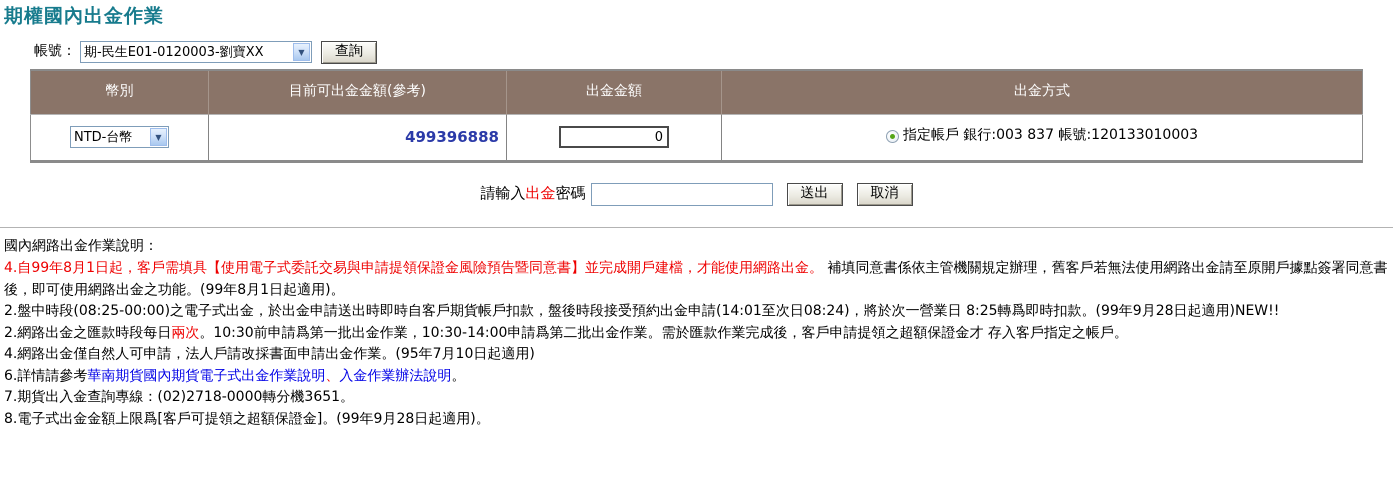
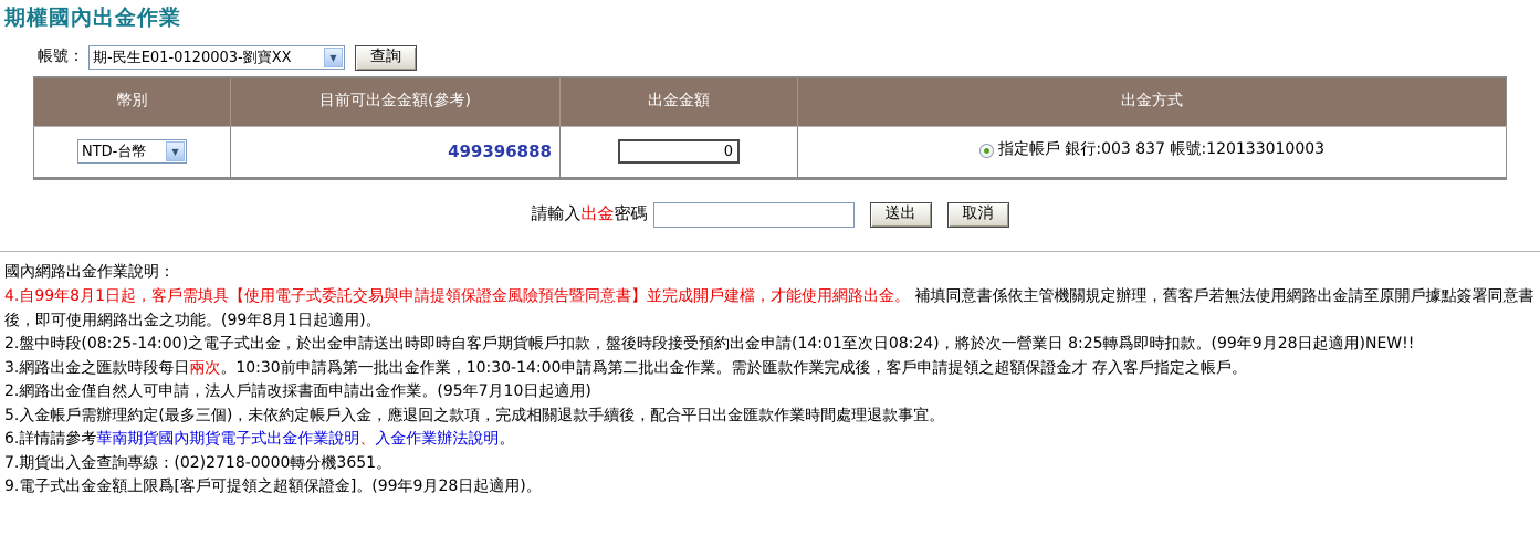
  期權國內出金作業
  帳號：
  期-民生E01-0120003-劉寶XX
  ▼
  查詢
  幣別	目前可出金金額(參考)	出金金額	出金方式
  NTD-台幣 ▼	499396888	0	指定帳戶 銀行:003 837 帳號:120133010003
  請輸入出金密碼
  送出
  取消
  國內網路出金作業說明：
  4.自99年8月1日起，客戶需填具【使用電子式委託交易與申請提領保證金風險預告暨同意書】並完成開戶建檔，才能使用網路出金。 補填同意書係依主管機關規定辦理，舊客戶若無法使用網路出金請至原開戶據點簽署同意書後，即可使用網路出金之功能。(99年8月1日起適用)。
- 2.盤中時段(08:25-00:00)之電子式出金，於出金申請送出時即時自客戶期貨帳戶扣款，盤後時段接受預約出金申請(14:01至次日08:24)，將於次一營業日 8:25轉爲即時扣款。(99年9月28日起適用)NEW!!
+ 2.盤中時段(08:25-14:00)之電子式出金，於出金申請送出時即時自客戶期貨帳戶扣款，盤後時段接受預約出金申請(14:01至次日08:24)，將於次一營業日 8:25轉爲即時扣款。(99年9月28日起適用)NEW!!
- 2.網路出金之匯款時段每日兩次。10:30前申請爲第一批出金作業，10:30-14:00申請爲第二批出金作業。需於匯款作業完成後，客戶申請提領之超額保證金才 存入客戶指定之帳戶。
+ 3.網路出金之匯款時段每日兩次。10:30前申請爲第一批出金作業，10:30-14:00申請爲第二批出金作業。需於匯款作業完成後，客戶申請提領之超額保證金才 存入客戶指定之帳戶。
- 4.網路出金僅自然人可申請，法人戶請改採書面申請出金作業。(95年7月10日起適用)
+ 2.網路出金僅自然人可申請，法人戶請改採書面申請出金作業。(95年7月10日起適用)
+ 5.入金帳戶需辦理約定(最多三個)，未依約定帳戶入金，應退回之款項，完成相關退款手續後，配合平日出金匯款作業時間處理退款事宜。
  6.詳情請參考華南期貨國內期貨電子式出金作業說明、入金作業辦法說明。
  7.期貨出入金查詢專線：(02)2718-0000轉分機3651。
- 8.電子式出金金額上限爲[客戶可提領之超額保證金]。(99年9月28日起適用)。
+ 9.電子式出金金額上限爲[客戶可提領之超額保證金]。(99年9月28日起適用)。
